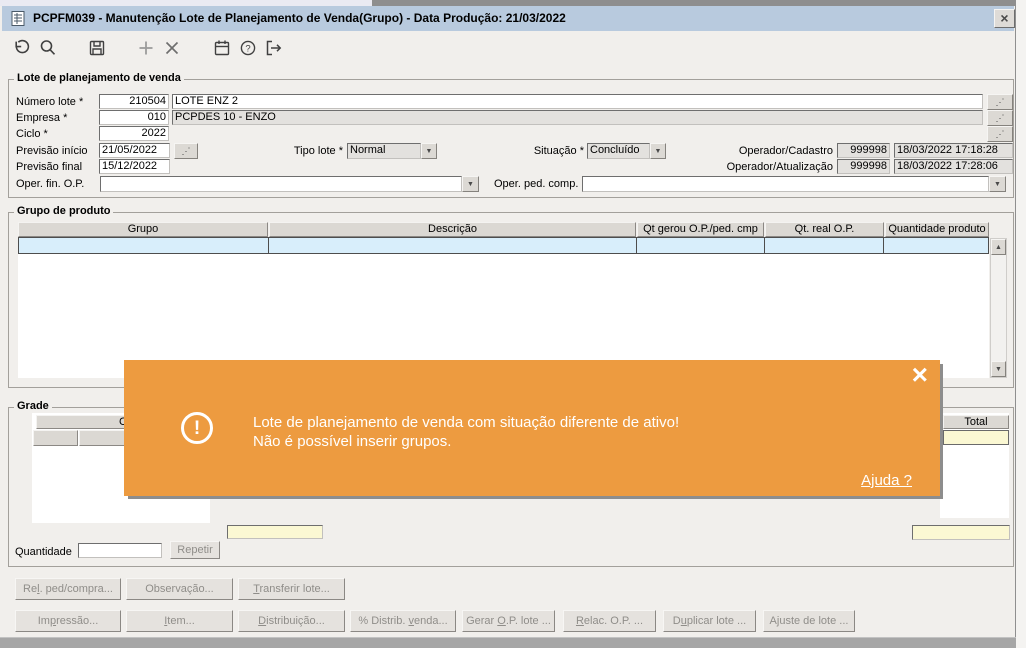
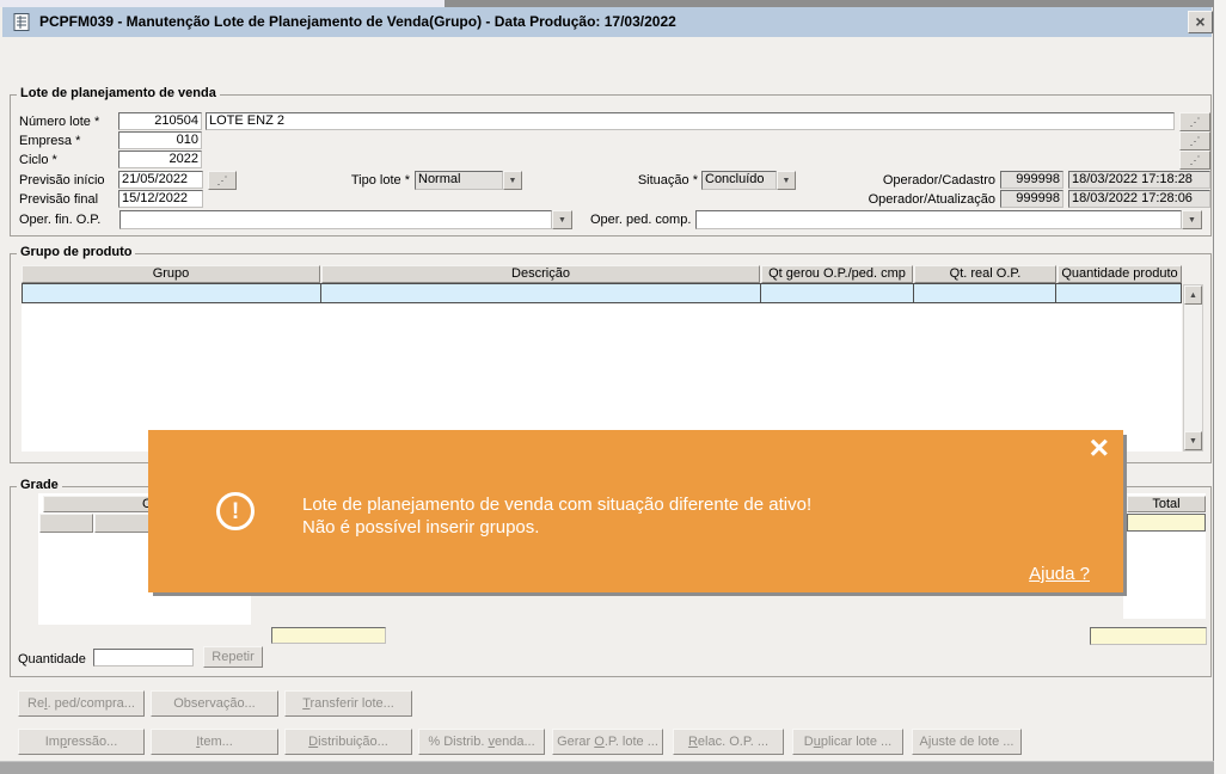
- PCPFM039 - Manutenção Lote de Planejamento de Venda(Grupo) - Data Produção: 21/03/2022
+ PCPFM039 - Manutenção Lote de Planejamento de Venda(Grupo) - Data Produção: 17/03/2022
  ×
- ?
  Lote de planejamento de venda
  Número lote *
  210504
  LOTE ENZ 2
  ⋰
  Empresa *
  010
- PCPDES 10 - ENZO
  ⋰
  Ciclo *
  2022
  ⋰
  Previsão início
  21/05/2022
  ⋰
  Tipo lote *
  Normal
  Situação *
  Concluído
  Operador/Cadastro
  999998
  18/03/2022 17:18:28
  Previsão final
  15/12/2022
  Operador/Atualização
  999998
  18/03/2022 17:28:06
  Oper. fin. O.P.
  Oper. ped. comp.
  Grupo de produto
  Grupo
  Descrição
  Qt gerou O.P./ped. cmp
  Qt. real O.P.
  Quantidade produto
  Grade
  C
  Total
  Quantidade
  Repetir
  Rel. ped/compra...
  Observação...
  Transferir lote...
  Impressão...
  Item...
  Distribuição...
  % Distrib. venda...
  Gerar O.P. lote ...
  Relac. O.P. ...
  Duplicar lote ...
  Ajuste de lote ...
  ×
  !
  Lote de planejamento de venda com situação diferente de ativo!
  Não é possível inserir grupos.
  Ajuda ?
